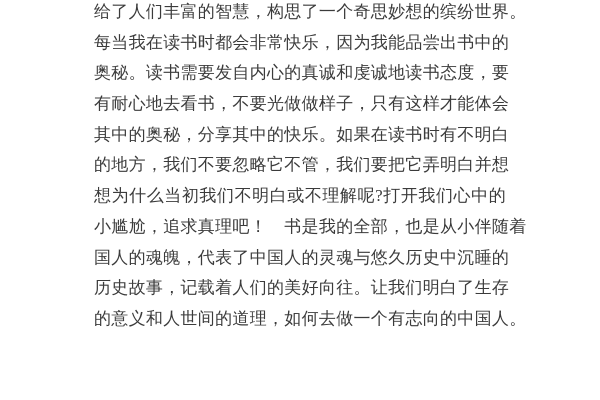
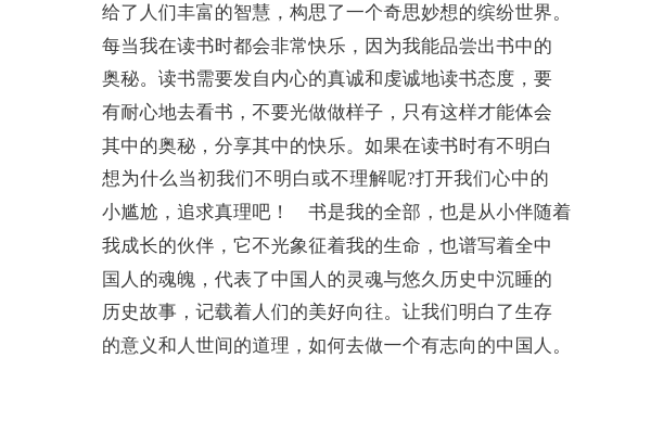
  给了人们丰富的智慧，构思了一个奇思妙想的缤纷世界。
  每当我在读书时都会非常快乐，因为我能品尝出书中的
  奥秘。读书需要发自内心的真诚和虔诚地读书态度，要
  有耐心地去看书，不要光做做样子，只有这样才能体会
  其中的奥秘，分享其中的快乐。如果在读书时有不明白
- 的地方，我们不要忽略它不管，我们要把它弄明白并想
  想为什么当初我们不明白或不理解呢?打开我们心中的
  小尴尬，追求真理吧！ 书是我的全部，也是从小伴随着
+ 我成长的伙伴，它不光象征着我的生命，也谱写着全中
  国人的魂魄，代表了中国人的灵魂与悠久历史中沉睡的
  历史故事，记载着人们的美好向往。让我们明白了生存
  的意义和人世间的道理，如何去做一个有志向的中国人。
